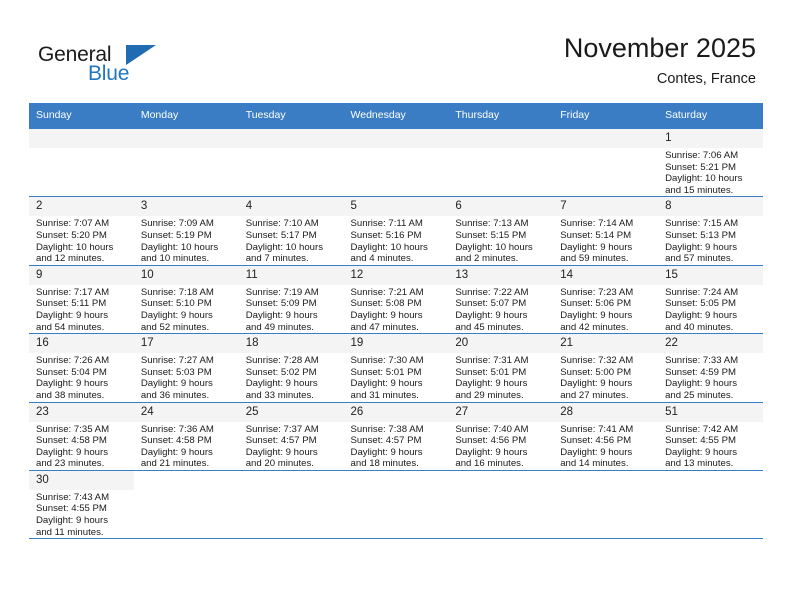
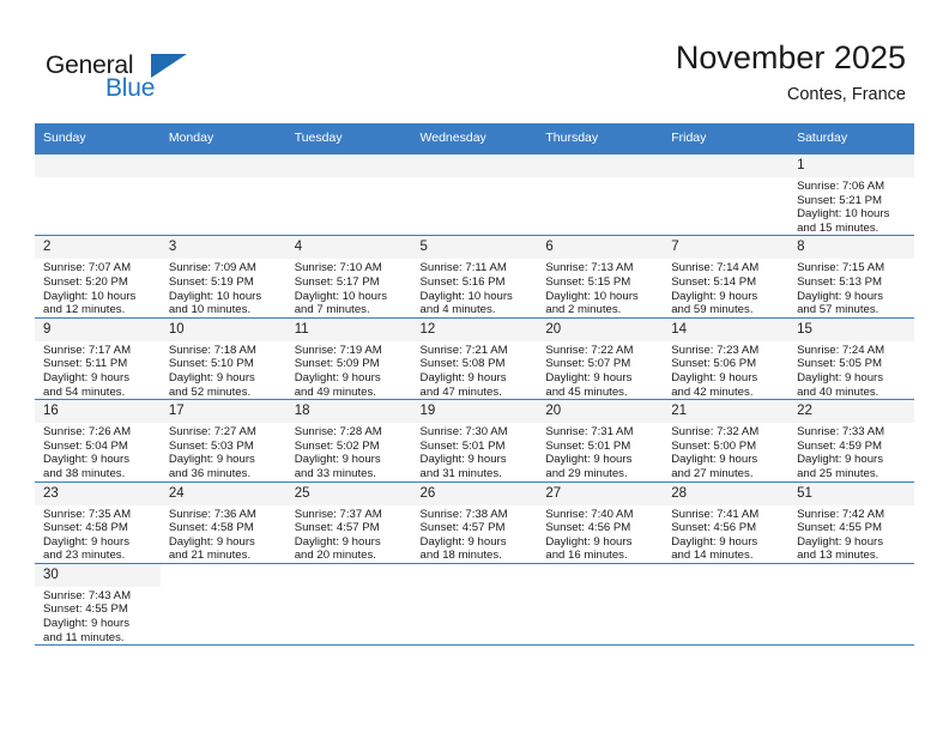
  General
  Blue
  November 2025
  Contes, France
  Sunday	Monday	Tuesday	Wednesday	Thursday	Friday	Saturday
  						1Sunrise: 7:06 AMSunset: 5:21 PMDaylight: 10 hoursand 15 minutes.
  2Sunrise: 7:07 AMSunset: 5:20 PMDaylight: 10 hoursand 12 minutes.	3Sunrise: 7:09 AMSunset: 5:19 PMDaylight: 10 hoursand 10 minutes.	4Sunrise: 7:10 AMSunset: 5:17 PMDaylight: 10 hoursand 7 minutes.	5Sunrise: 7:11 AMSunset: 5:16 PMDaylight: 10 hoursand 4 minutes.	6Sunrise: 7:13 AMSunset: 5:15 PMDaylight: 10 hoursand 2 minutes.	7Sunrise: 7:14 AMSunset: 5:14 PMDaylight: 9 hoursand 59 minutes.	8Sunrise: 7:15 AMSunset: 5:13 PMDaylight: 9 hoursand 57 minutes.
- 9Sunrise: 7:17 AMSunset: 5:11 PMDaylight: 9 hoursand 54 minutes.	10Sunrise: 7:18 AMSunset: 5:10 PMDaylight: 9 hoursand 52 minutes.	11Sunrise: 7:19 AMSunset: 5:09 PMDaylight: 9 hoursand 49 minutes.	12Sunrise: 7:21 AMSunset: 5:08 PMDaylight: 9 hoursand 47 minutes.	13Sunrise: 7:22 AMSunset: 5:07 PMDaylight: 9 hoursand 45 minutes.	14Sunrise: 7:23 AMSunset: 5:06 PMDaylight: 9 hoursand 42 minutes.	15Sunrise: 7:24 AMSunset: 5:05 PMDaylight: 9 hoursand 40 minutes.
+ 9Sunrise: 7:17 AMSunset: 5:11 PMDaylight: 9 hoursand 54 minutes.	10Sunrise: 7:18 AMSunset: 5:10 PMDaylight: 9 hoursand 52 minutes.	11Sunrise: 7:19 AMSunset: 5:09 PMDaylight: 9 hoursand 49 minutes.	12Sunrise: 7:21 AMSunset: 5:08 PMDaylight: 9 hoursand 47 minutes.	20Sunrise: 7:22 AMSunset: 5:07 PMDaylight: 9 hoursand 45 minutes.	14Sunrise: 7:23 AMSunset: 5:06 PMDaylight: 9 hoursand 42 minutes.	15Sunrise: 7:24 AMSunset: 5:05 PMDaylight: 9 hoursand 40 minutes.
  16Sunrise: 7:26 AMSunset: 5:04 PMDaylight: 9 hoursand 38 minutes.	17Sunrise: 7:27 AMSunset: 5:03 PMDaylight: 9 hoursand 36 minutes.	18Sunrise: 7:28 AMSunset: 5:02 PMDaylight: 9 hoursand 33 minutes.	19Sunrise: 7:30 AMSunset: 5:01 PMDaylight: 9 hoursand 31 minutes.	20Sunrise: 7:31 AMSunset: 5:01 PMDaylight: 9 hoursand 29 minutes.	21Sunrise: 7:32 AMSunset: 5:00 PMDaylight: 9 hoursand 27 minutes.	22Sunrise: 7:33 AMSunset: 4:59 PMDaylight: 9 hoursand 25 minutes.
  23Sunrise: 7:35 AMSunset: 4:58 PMDaylight: 9 hoursand 23 minutes.	24Sunrise: 7:36 AMSunset: 4:58 PMDaylight: 9 hoursand 21 minutes.	25Sunrise: 7:37 AMSunset: 4:57 PMDaylight: 9 hoursand 20 minutes.	26Sunrise: 7:38 AMSunset: 4:57 PMDaylight: 9 hoursand 18 minutes.	27Sunrise: 7:40 AMSunset: 4:56 PMDaylight: 9 hoursand 16 minutes.	28Sunrise: 7:41 AMSunset: 4:56 PMDaylight: 9 hoursand 14 minutes.	51Sunrise: 7:42 AMSunset: 4:55 PMDaylight: 9 hoursand 13 minutes.
  30Sunrise: 7:43 AMSunset: 4:55 PMDaylight: 9 hoursand 11 minutes.
